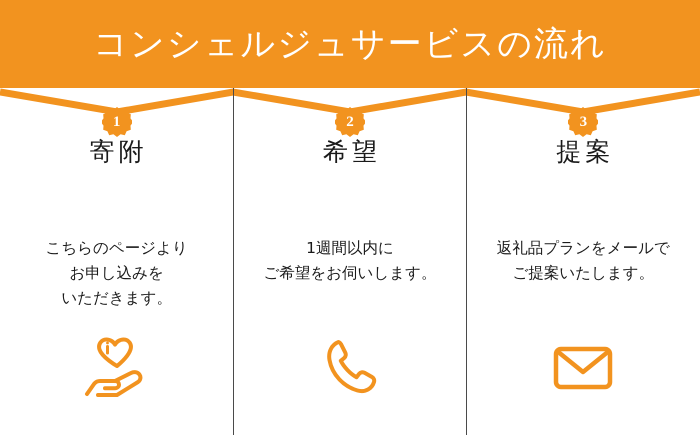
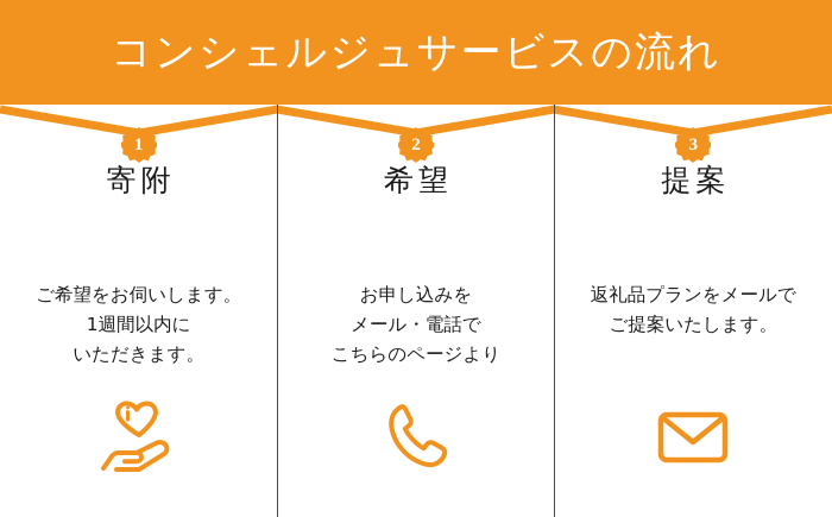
  コンシェルジュサービスの流れ
  1
  寄附
- こちらのページより
+ ご希望をお伺いします。
- お申し込みを
+ 1週間以内に
  いただきます。
  2
  希望
- 1週間以内に
+ お申し込みを
+ メール・電話で
- ご希望をお伺いします。
+ こちらのページより
  3
  提案
  返礼品プランをメールで
  ご提案いたします。
